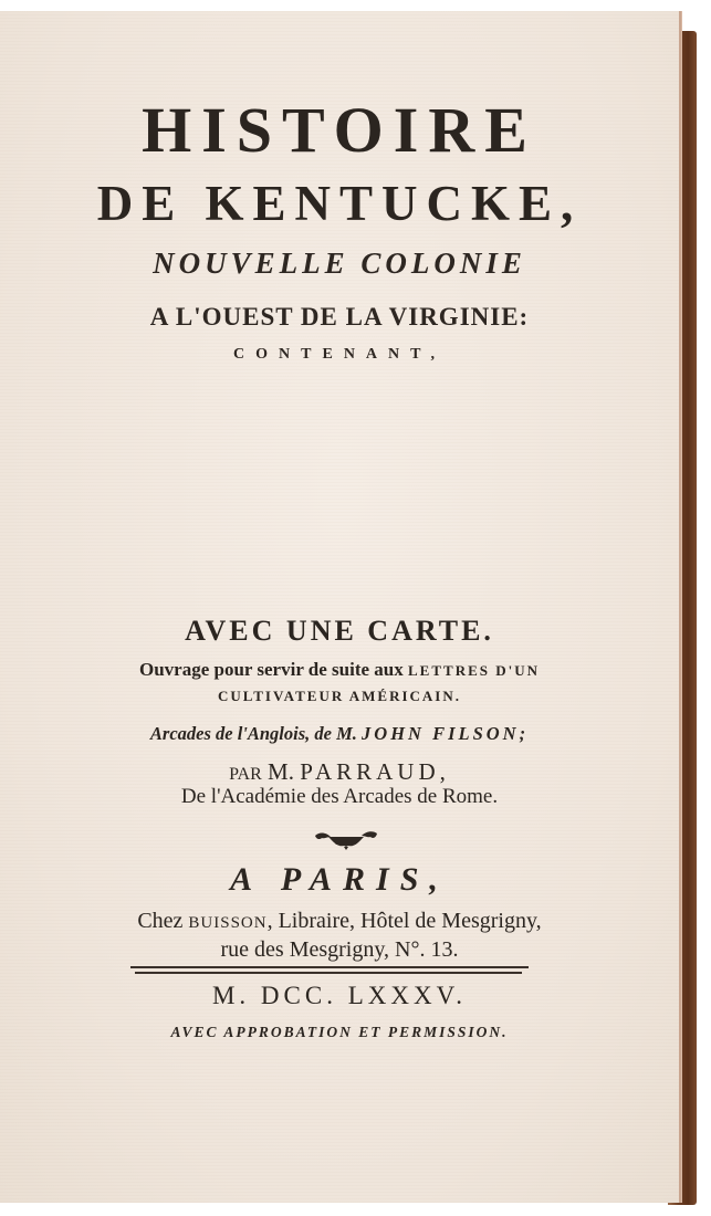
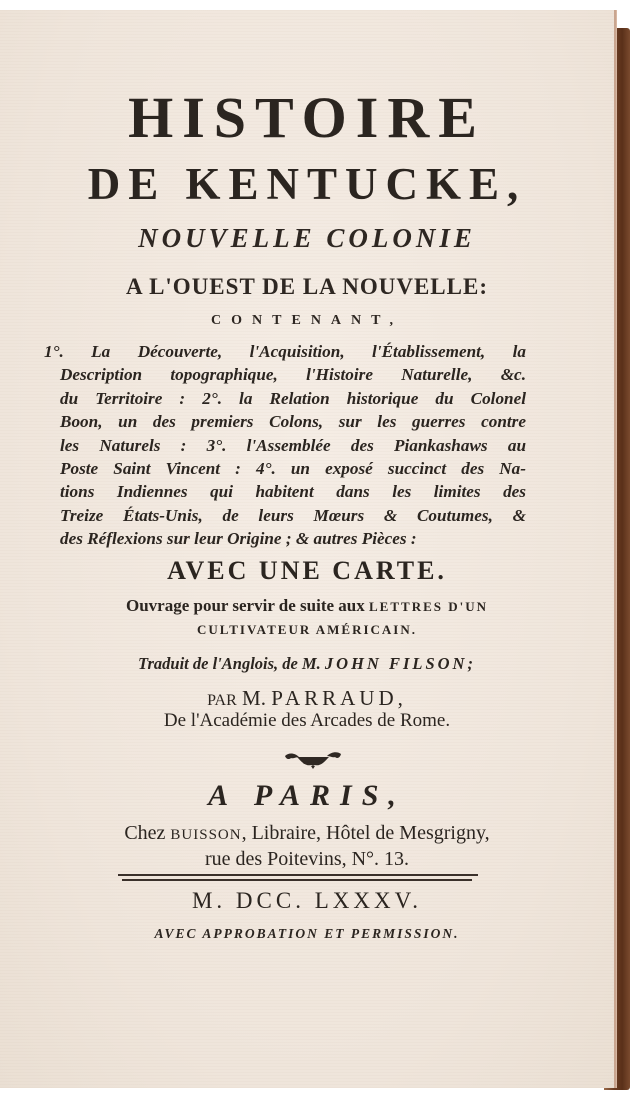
  HISTOIRE
  DE KENTUCKE,
  NOUVELLE COLONIE
- A L'OUEST DE LA VIRGINIE:
+ A L'OUEST DE LA NOUVELLE:
  CONTENANT,
+ 1°. La Découverte, l'Acquisition, l'Établissement, la
+ Description topographique, l'Histoire Naturelle, &c.
+ du Territoire : 2°. la Relation historique du Colonel
+ Boon, un des premiers Colons, sur les guerres contre
+ les Naturels : 3°. l'Assemblée des Piankashaws au
+ Poste Saint Vincent : 4°. un exposé succinct des Na-
+ tions Indiennes qui habitent dans les limites des
+ Treize États-Unis, de leurs Mœurs & Coutumes, &
+ des Réflexions sur leur Origine ; & autres Pièces :
  AVEC UNE CARTE.
  Ouvrage pour servir de suite aux LETTRES D'UN
  CULTIVATEUR AMÉRICAIN.
- Arcades de l'Anglois, de M. JOHN FILSON;
+ Traduit de l'Anglois, de M. JOHN FILSON;
  PAR M. PARRAUD,
  De l'Académie des Arcades de Rome.
  A PARIS,
  Chez BUISSON, Libraire, Hôtel de Mesgrigny,
- rue des Mesgrigny, N°. 13.
+ rue des Poitevins, N°. 13.
  M. DCC. LXXXV.
  AVEC APPROBATION ET PERMISSION.
